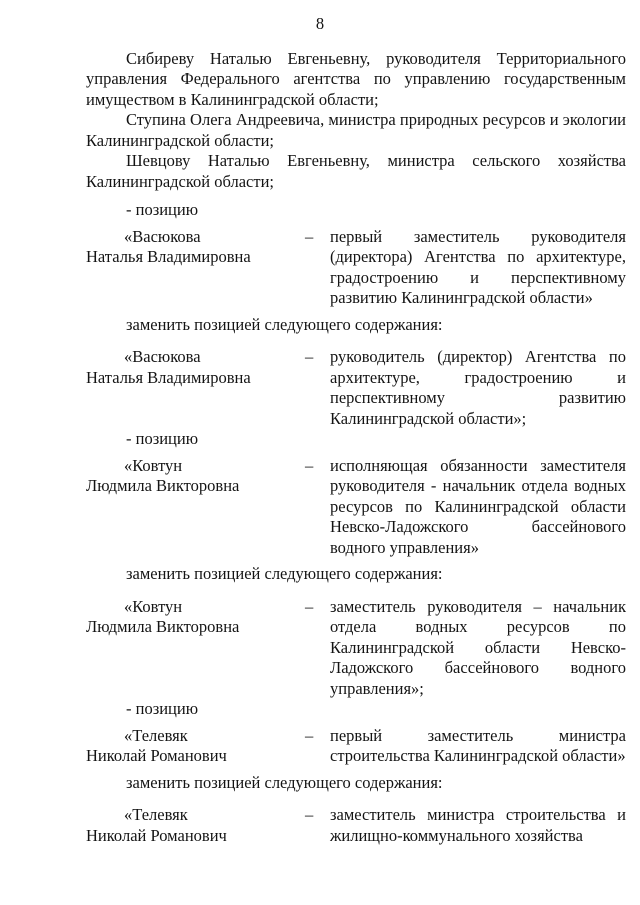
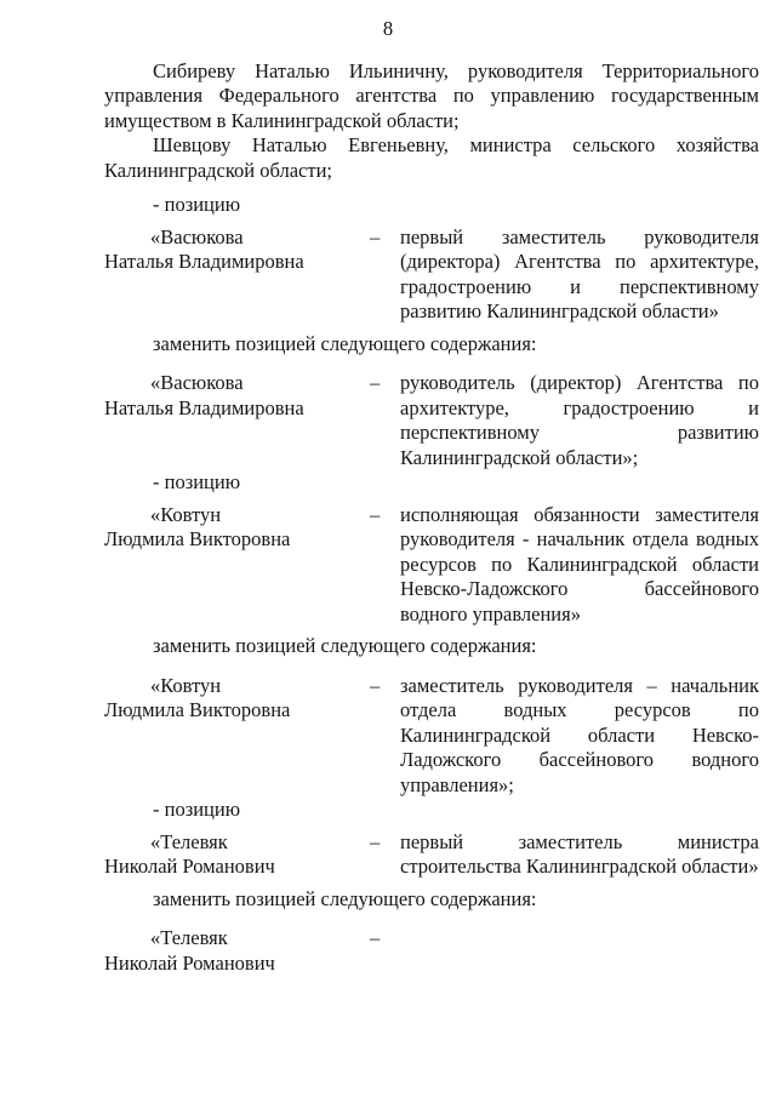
  8
- Сибиреву Наталью Евгеньевну, руководителя Территориального управления Федерального агентства по управлению государственным имуществом в Калининградской области;
+ Сибиреву Наталью Ильиничну, руководителя Территориального управления Федерального агентства по управлению государственным имуществом в Калининградской области;
- Ступина Олега Андреевича, министра природных ресурсов и экологии Калининградской области;
  Шевцову Наталью Евгеньевну, министра сельского хозяйства Калининградской области;
  - позицию
  «Васюкова
  Наталья Владимировна
  –
  первый заместитель руководителя (директора) Агентства по архитектуре, градостроению и перспективному развитию Калининградской области»
  заменить позицией следующего содержания:
  «Васюкова
  Наталья Владимировна
  –
  руководитель (директор) Агентства по архитектуре, градостроению и перспективному развитию Калининградской области»;
  - позицию
  «Ковтун
  Людмила Викторовна
  –
  исполняющая обязанности заместителя руководителя - начальник отдела водных ресурсов по Калининградской области Невско-Ладожского бассейнового водного управления»
  заменить позицией следующего содержания:
  «Ковтун
  Людмила Викторовна
  –
  заместитель руководителя – начальник отдела водных ресурсов по Калининградской области Невско-Ладожского бассейнового водного управления»;
  - позицию
  «Телевяк
  Николай Романович
  –
  первый заместитель министра строительства Калининградской области»
  заменить позицией следующего содержания:
  «Телевяк
  Николай Романович
  –
- заместитель министра строительства и жилищно-коммунального хозяйства
